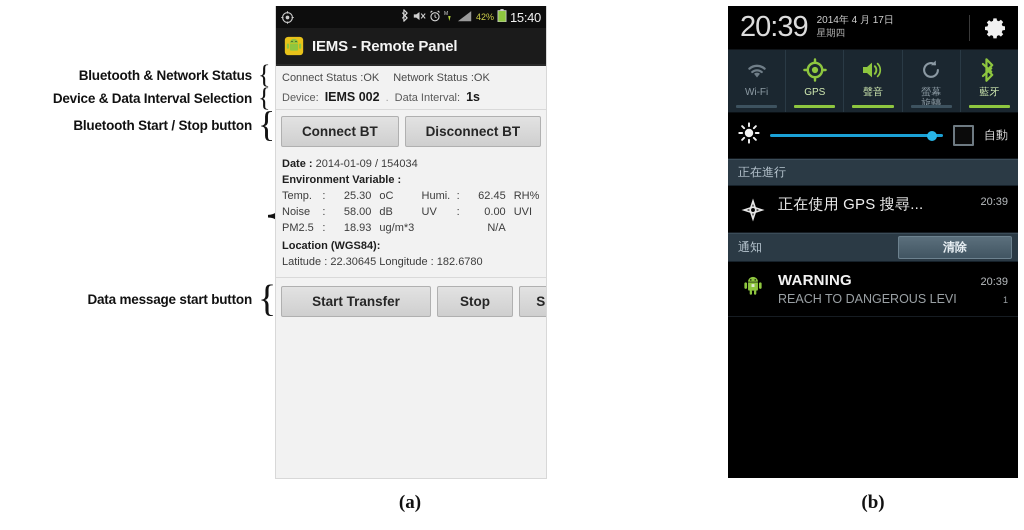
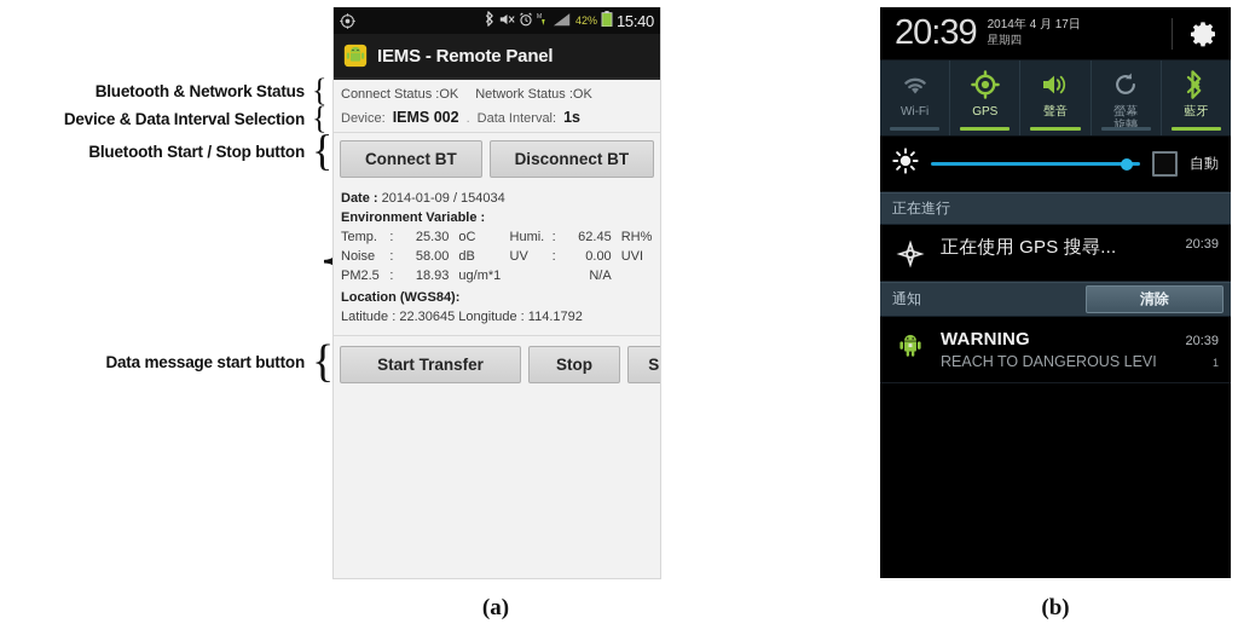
  Bluetooth & Network Status
  {
  Device & Data Interval Selection
  {
  Bluetooth Start / Stop button
  {
  Data message start button
  {
  42%
  15:40
  IEMS - Remote Panel
  Connect Status :OK
  Network Status :OK
  Device:
  IEMS 002
  .
  Data Interval:
  1s
  Connect BT
  Disconnect BT
  Date : 2014-01-09 / 154034
  Environment Variable :
  Temp.
  :
  25.30
  oC
  Humi.
  :
  62.45
  RH%
  Noise
  :
  58.00
  dB
  UV
  :
  0.00
  UVI
  PM2.5
  :
  18.93
- ug/m*3
+ ug/m*1
  N/A
  Location (WGS84):
- Latitude : 22.30645 Longitude : 182.6780
+ Latitude : 22.30645 Longitude : 114.1792
  Start Transfer
  Stop
  20:39
  2014年 4 月 17日
  星期四
  Wi-Fi
  GPS
  聲音
  螢幕
  旋轉
  藍牙
  自動
  正在進行
  正在使用 GPS 搜尋...
  20:39
  通知
  清除
  WARNING
  20:39
  REACH TO DANGEROUS LEVI
  1
  (a)
  (b)
